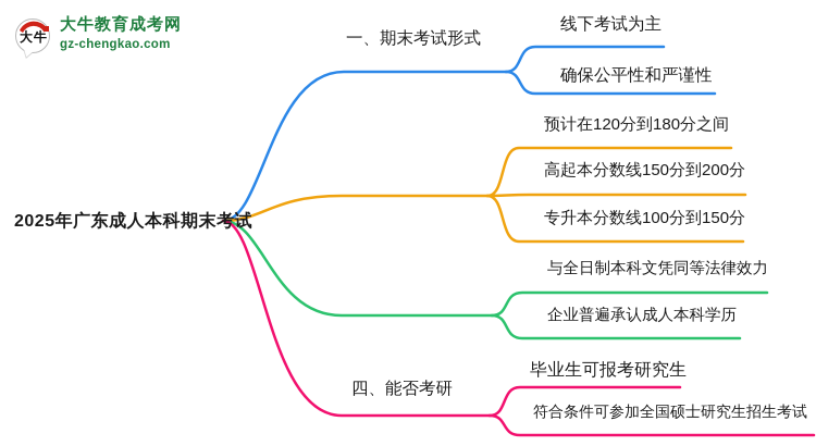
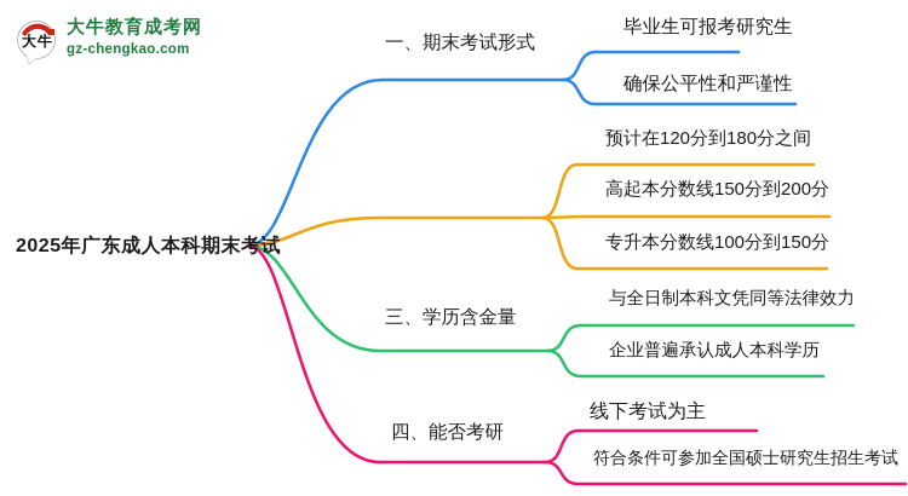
  大牛
  大牛教育成考网
  gz-chengkao.com
  2025年广东成人本科期末考试
  一、期末考试形式
- 线下考试为主
+ 毕业生可报考研究生
  确保公平性和严谨性
  预计在120分到180分之间
  高起本分数线150分到200分
  专升本分数线100分到150分
+ 三、学历含金量
  与全日制本科文凭同等法律效力
  企业普遍承认成人本科学历
  四、能否考研
- 毕业生可报考研究生
+ 线下考试为主
  符合条件可参加全国硕士研究生招生考试
